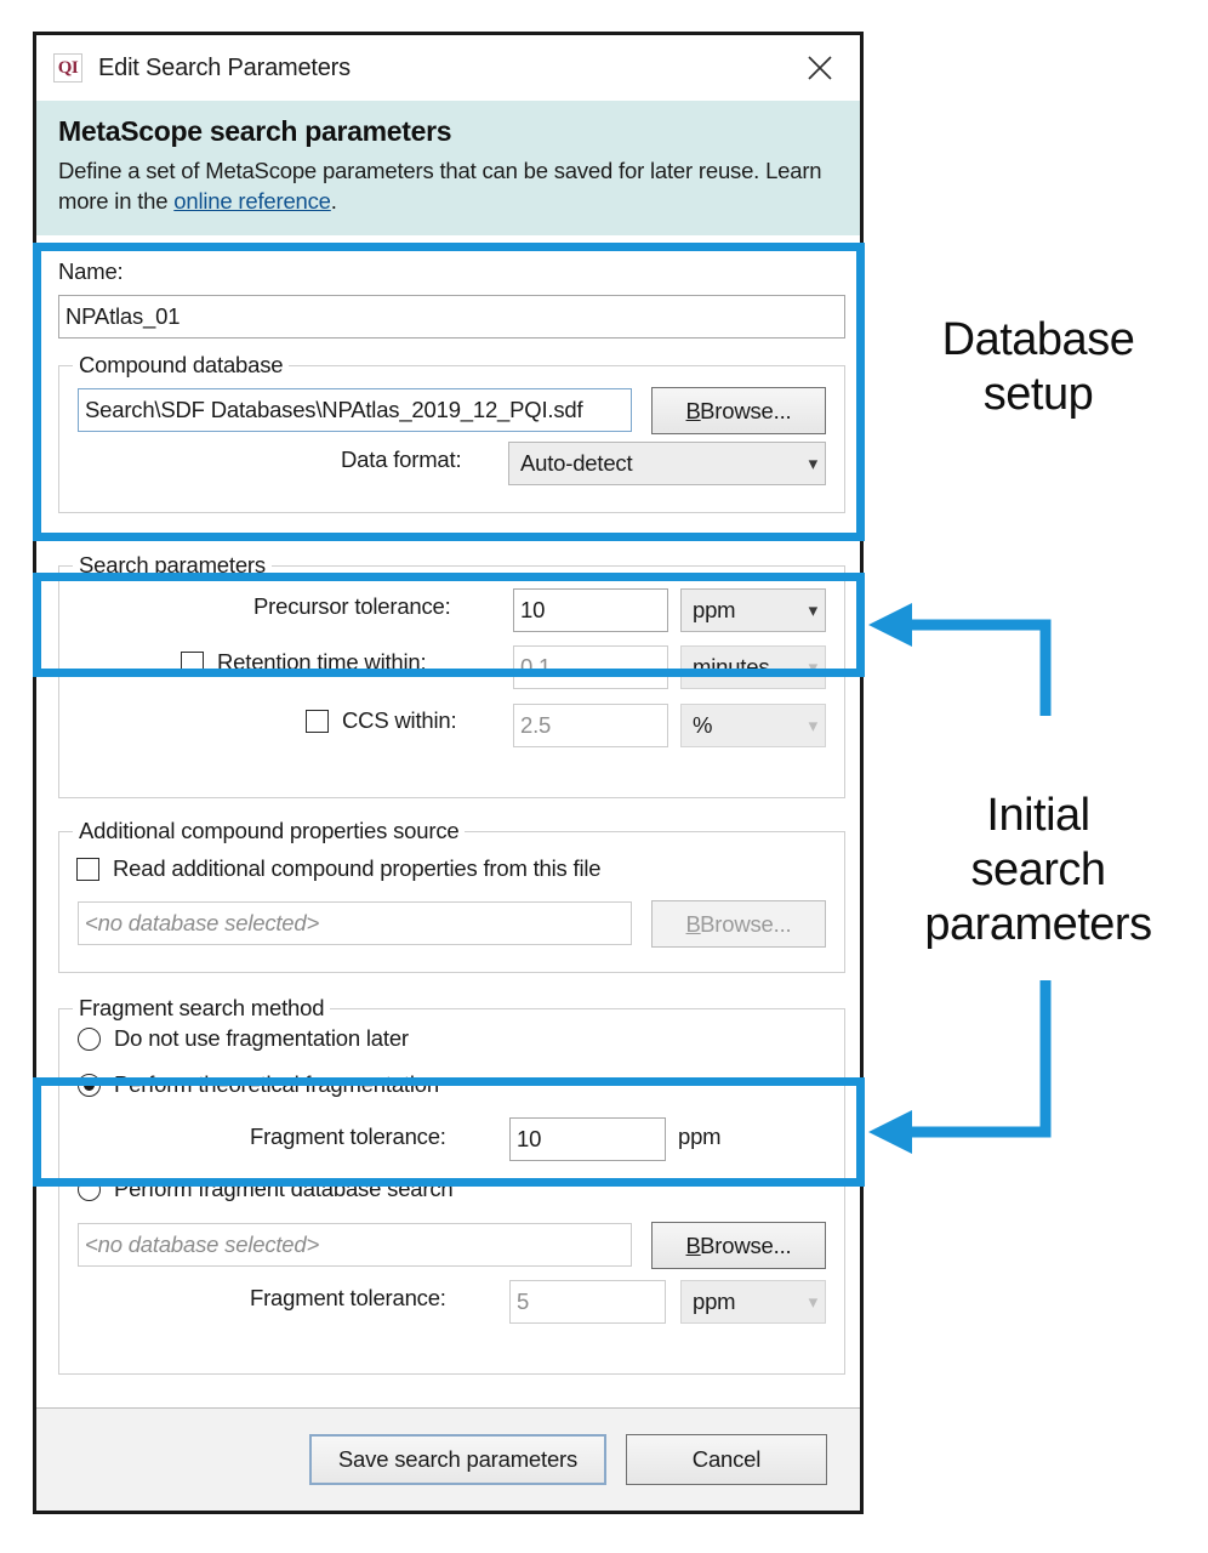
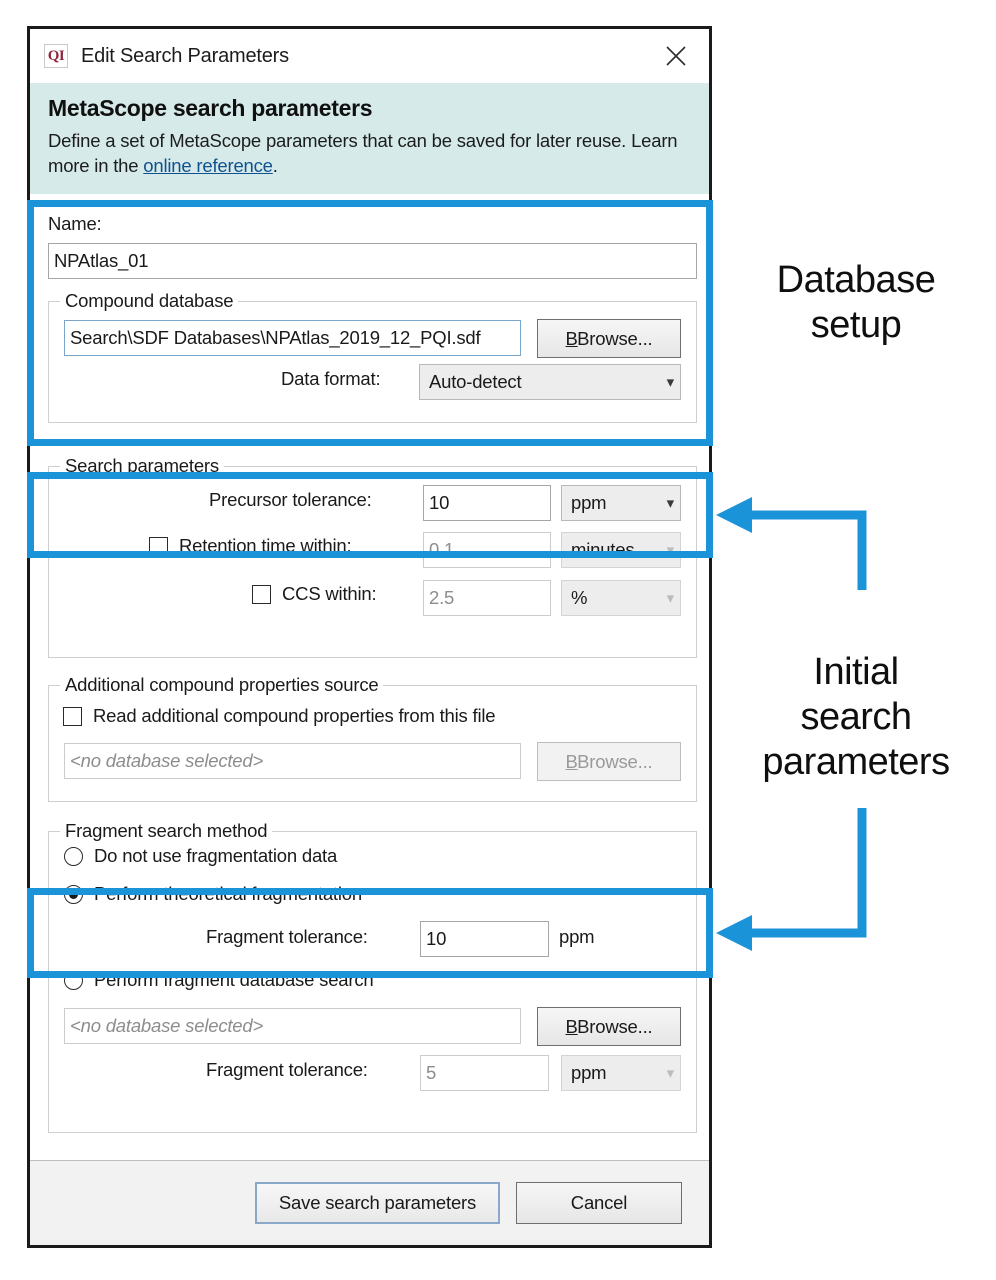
  QI
  Edit Search Parameters
  MetaScope search parameters
  Define a set of MetaScope parameters that can be saved for later reuse. Learn more in the online reference.
  Name:
  NPAtlas_01
  Compound database
  Search\SDF Databases\NPAtlas_2019_12_PQI.sdf
  BBrowse...
  Data format:
  Auto-detect
  ▾
  Search parameters
  Precursor tolerance:
  10
  ppm
  ▾
  Retention time within:
  0.1
  minutes
  ▾
  CCS within:
  2.5
  %
  ▾
  Additional compound properties source
  Read additional compound properties from this file
  <no database selected>
  BBrowse...
  Fragment search method
- Do not use fragmentation later
+ Do not use fragmentation data
  Perform theoretical fragmentation
  Fragment tolerance:
  10
  ppm
  Perform fragment database search
  <no database selected>
  BBrowse...
  Fragment tolerance:
  5
  ppm
  ▾
  Save search parameters
  Cancel
  Database
  setup
  Initial
  search
  parameters
